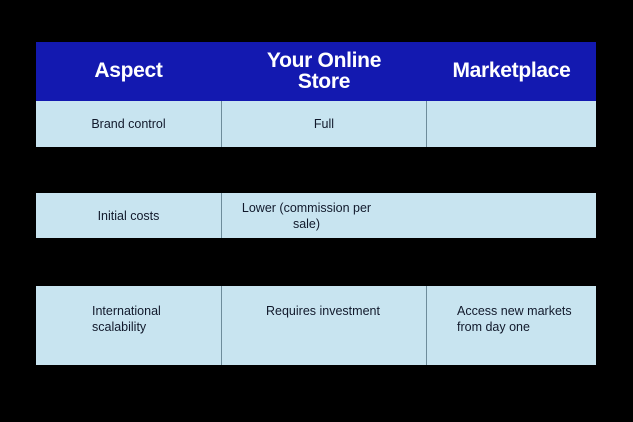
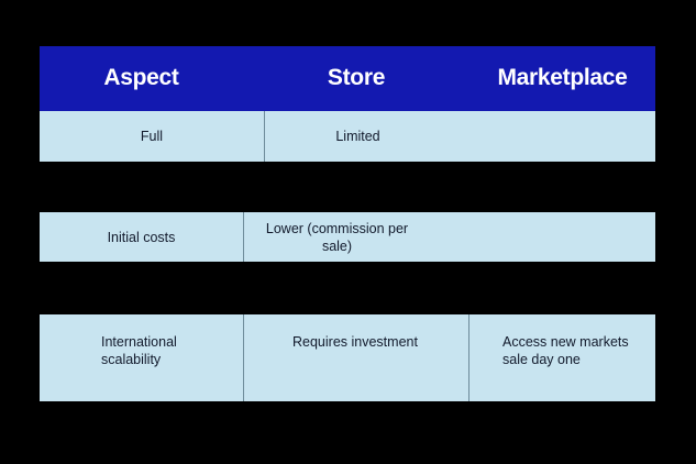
  Aspect
- Your Online
  Store
  Marketplace
- Brand control
  Full
+ Limited
  Initial costs
  Lower (commission per sale)
  International scalability
  Requires investment
- Access new markets from day one
+ Access new markets sale day one
